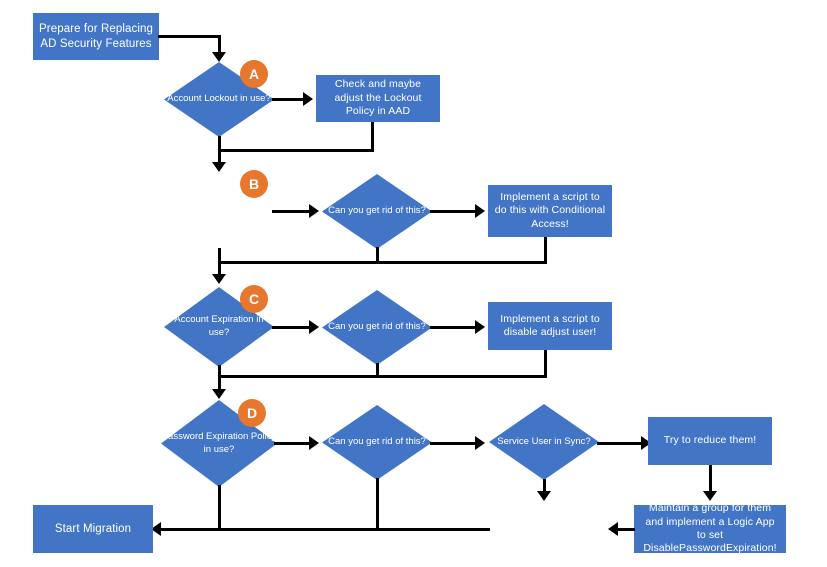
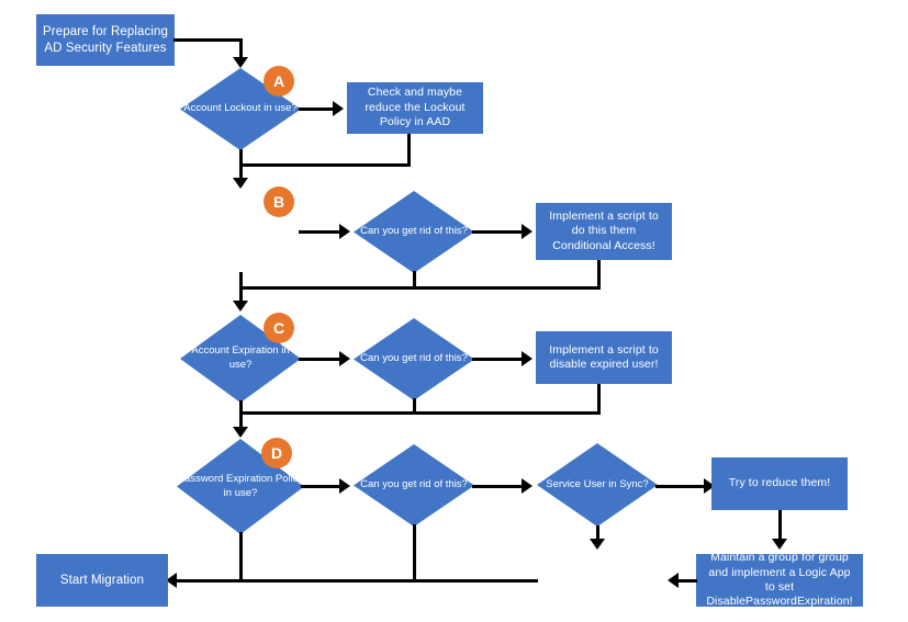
  Prepare for Replacing AD Security Features
  Account Lockout in use?
  A
- Check and maybe adjust the Lockout Policy in AAD
+ Check and maybe reduce the Lockout Policy in AAD
  B
  Can you get rid of this?
- Implement a script to do this with Conditional Access!
+ Implement a script to do this them Conditional Access!
  Account Expiration in use?
  C
  Can you get rid of this?
- Implement a script to disable adjust user!
+ Implement a script to disable expired user!
  Password Expiration Policy in use?
  D
  Can you get rid of this?
  Service User in Sync?
  Try to reduce them!
- Maintain a group for them and implement a Logic App to set DisablePasswordExpiration!
+ Maintain a group for group and implement a Logic App to set DisablePasswordExpiration!
  Start Migration
